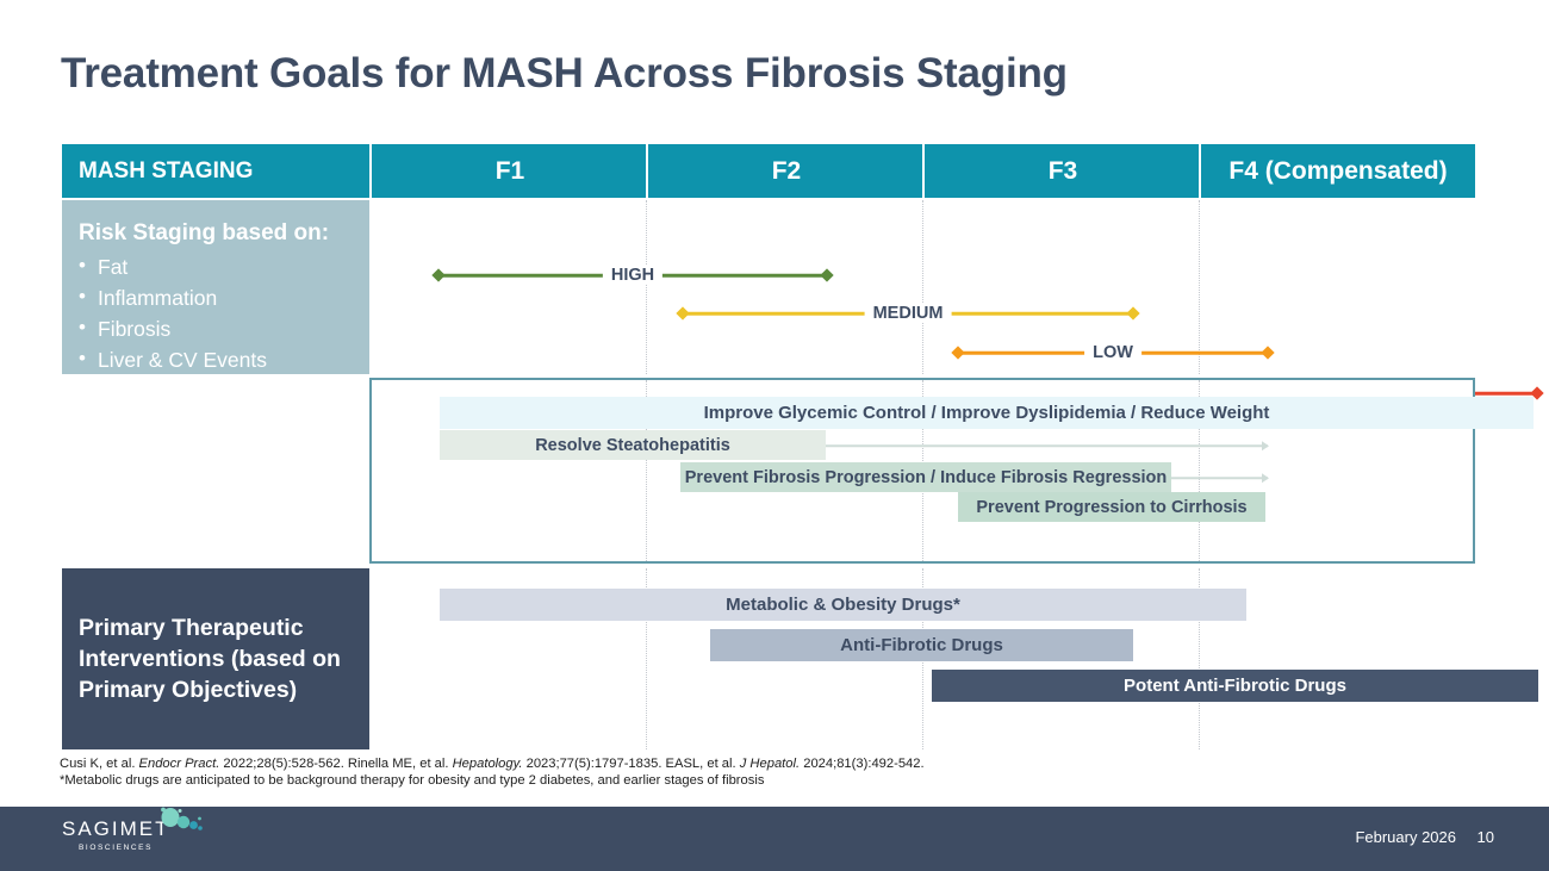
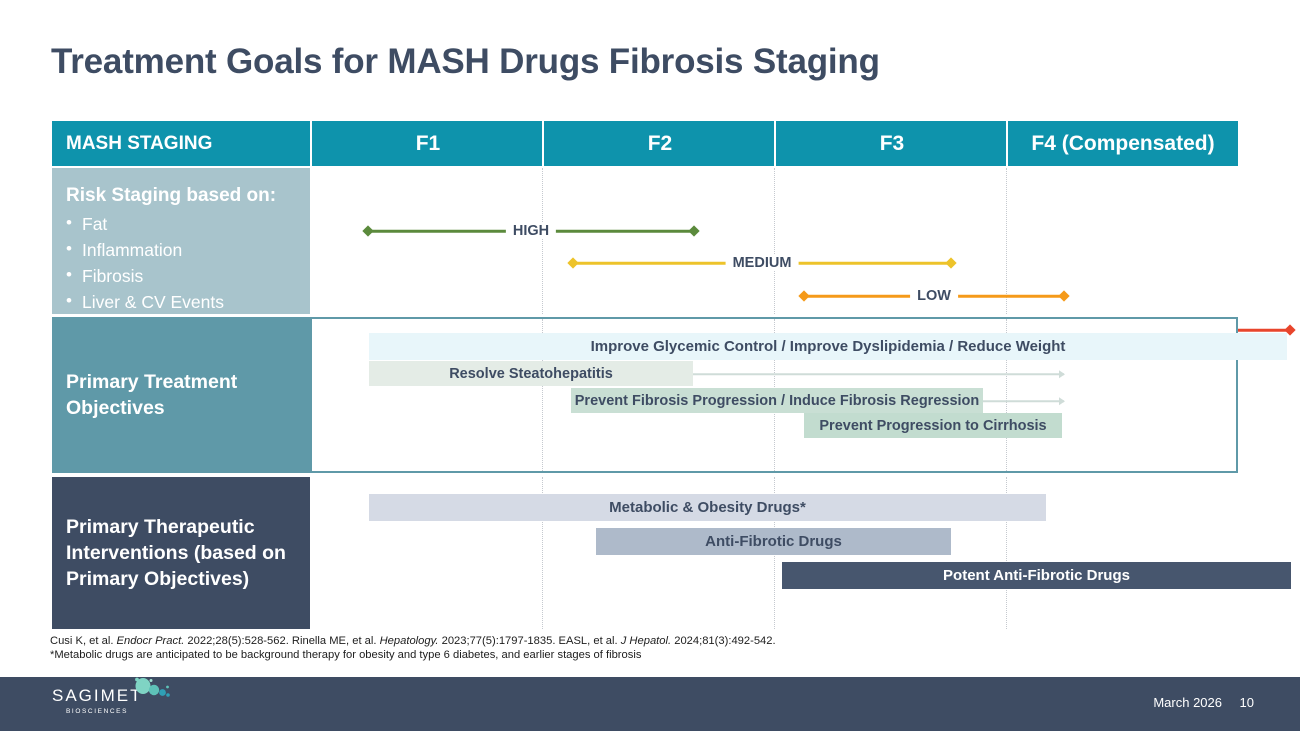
- Treatment Goals for MASH Across Fibrosis Staging
+ Treatment Goals for MASH Drugs Fibrosis Staging
  MASH STAGING
  F1
  F2
  F3
  F4 (Compensated)
  Risk Staging based on:
  Fat
  Inflammation
  Fibrosis
  Liver & CV Events
  HIGH
  MEDIUM
  LOW
+ Primary Treatment Objectives
  Improve Glycemic Control / Improve Dyslipidemia / Reduce Weight
  Resolve Steatohepatitis
  Prevent Fibrosis Progression / Induce Fibrosis Regression
  Prevent Progression to Cirrhosis
  Primary Therapeutic Interventions (based on Primary Objectives)
  Metabolic & Obesity Drugs*
  Anti-Fibrotic Drugs
  Potent Anti-Fibrotic Drugs
  Cusi K, et al. Endocr Pract. 2022;28(5):528-562. Rinella ME, et al. Hepatology. 2023;77(5):1797-1835. EASL, et al. J Hepatol. 2024;81(3):492-542.
- *Metabolic drugs are anticipated to be background therapy for obesity and type 2 diabetes, and earlier stages of fibrosis
+ *Metabolic drugs are anticipated to be background therapy for obesity and type 6 diabetes, and earlier stages of fibrosis
  SAGIMET
- February 2026
+ March 2026
  10
